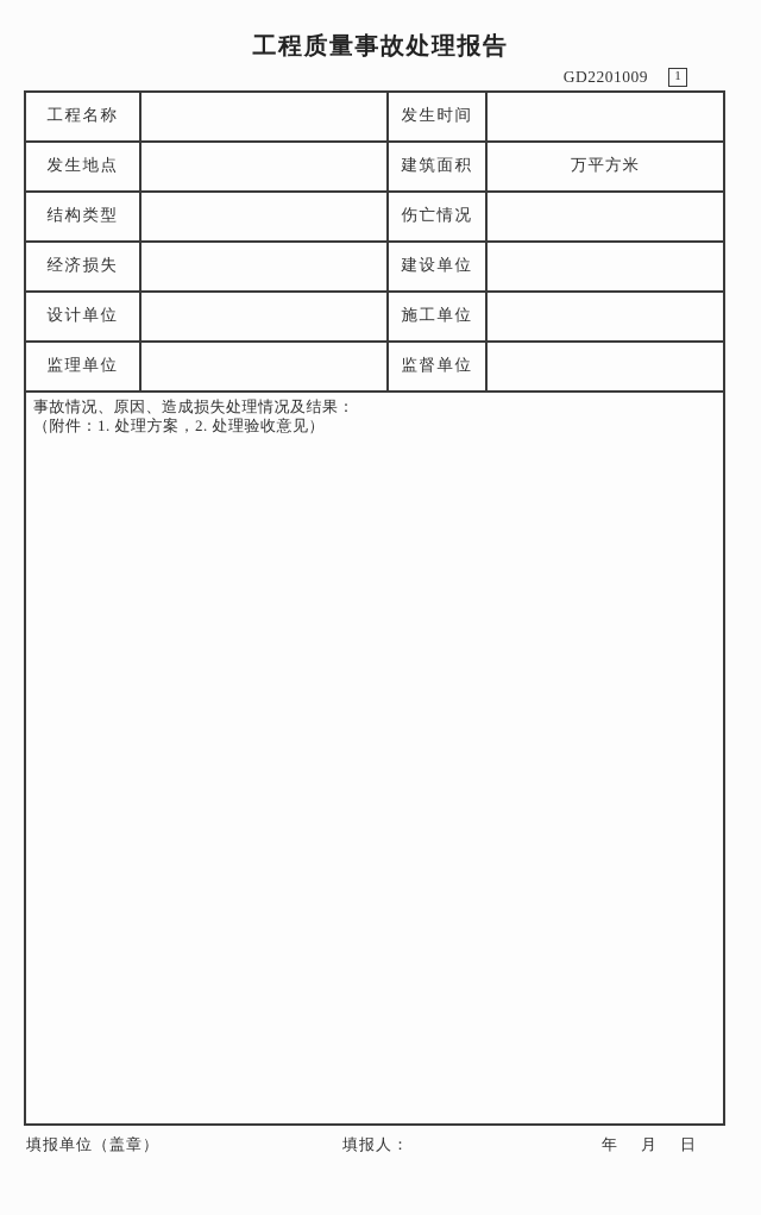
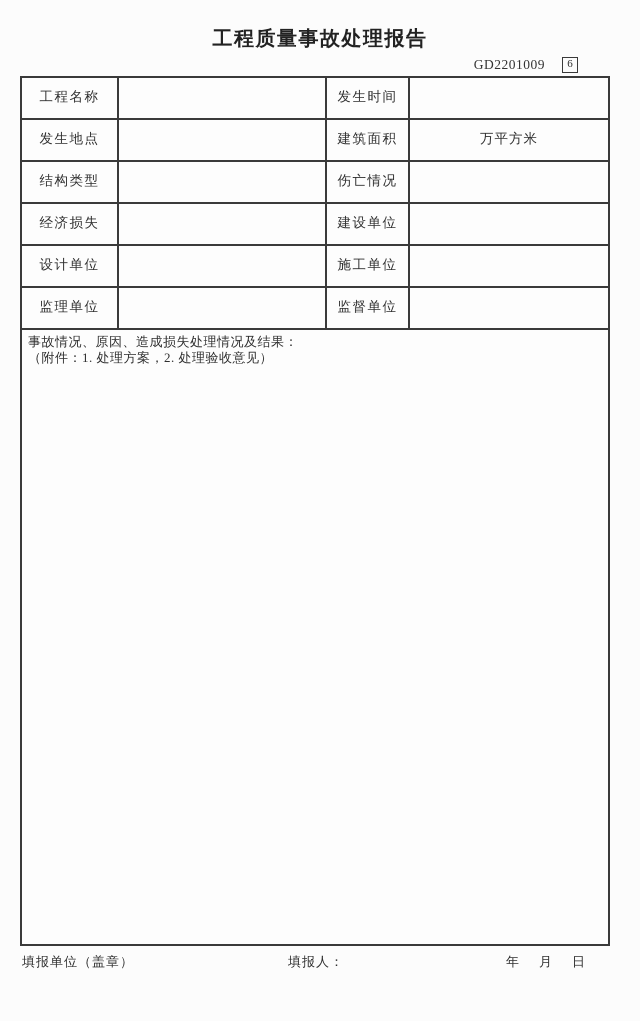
  工程质量事故处理报告
  GD2201009
- 1
+ 6
  工程名称		发生时间
  发生地点		建筑面积	万平方米
  结构类型		伤亡情况
  经济损失		建设单位
  设计单位		施工单位
  监理单位		监督单位
  事故情况、原因、造成损失处理情况及结果： （附件：1. 处理方案，2. 处理验收意见）
  填报单位（盖章）
  填报人：
  年
  月
  日
